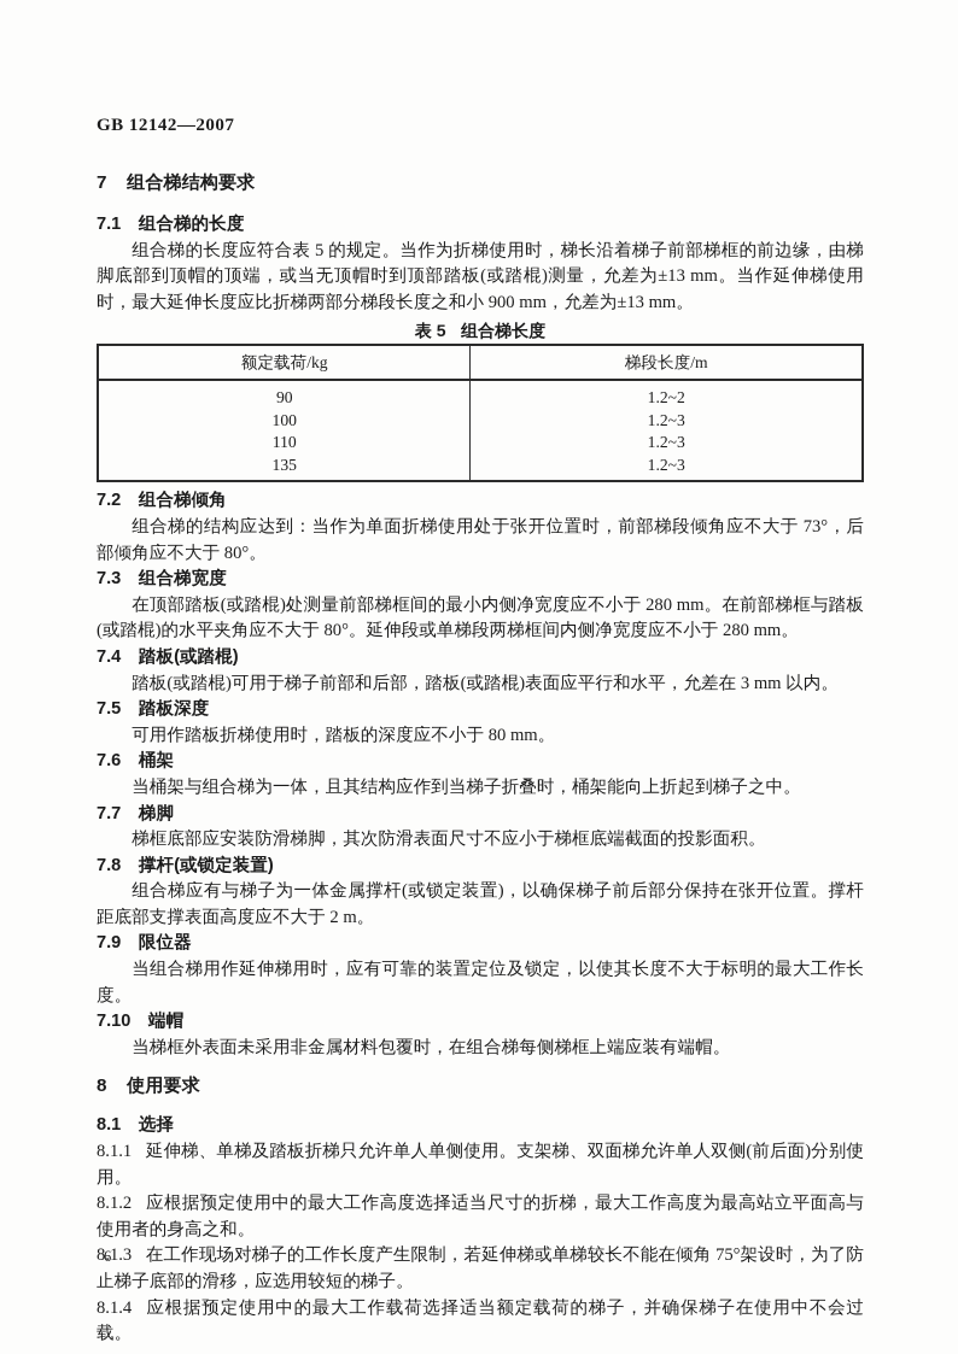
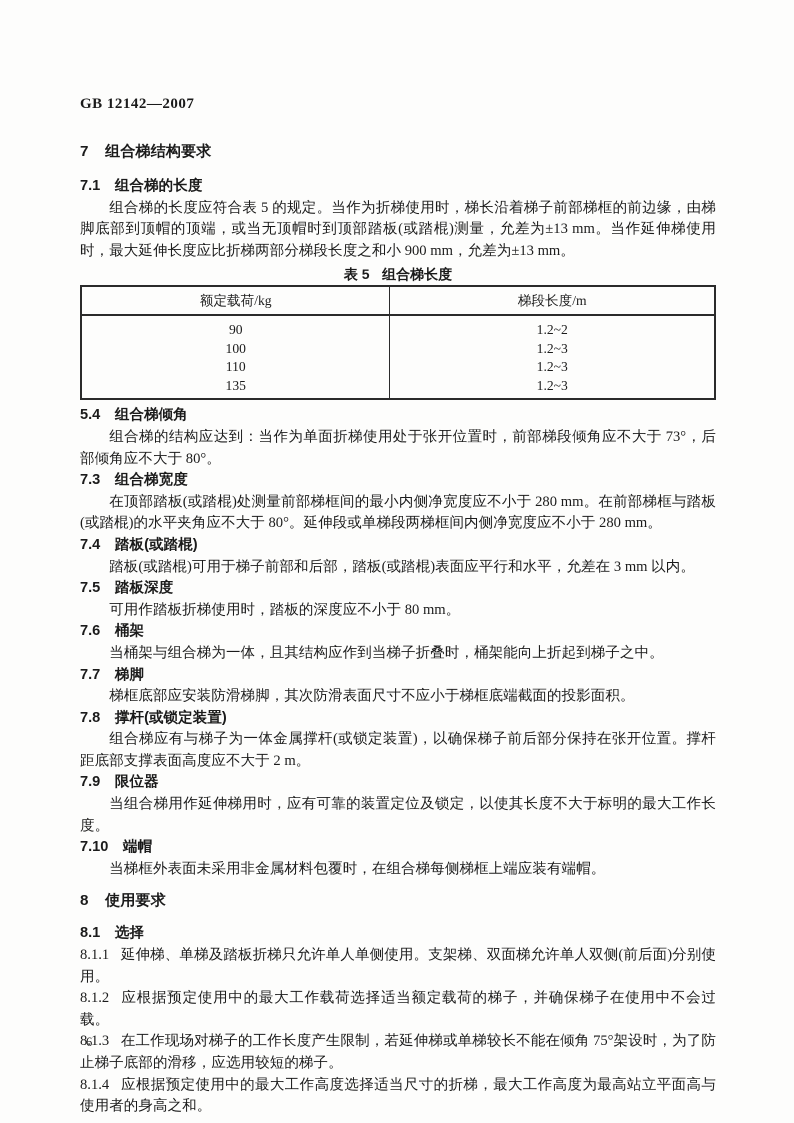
  GB 12142—2007
  7 组合梯结构要求
  7.1 组合梯的长度
  组合梯的长度应符合表 5 的规定。当作为折梯使用时，梯长沿着梯子前部梯框的前边缘，由梯脚底部到顶帽的顶端，或当无顶帽时到顶部踏板(或踏棍)测量，允差为±13 mm。当作延伸梯使用时，最大延伸长度应比折梯两部分梯段长度之和小 900 mm，允差为±13 mm。
  表 5 组合梯长度
  额定载荷/kg	梯段长度/m
  90	1.2~2
  100	1.2~3
  110	1.2~3
  135	1.2~3
- 7.2 组合梯倾角
+ 5.4 组合梯倾角
  组合梯的结构应达到：当作为单面折梯使用处于张开位置时，前部梯段倾角应不大于 73°，后部倾角应不大于 80°。
  7.3 组合梯宽度
  在顶部踏板(或踏棍)处测量前部梯框间的最小内侧净宽度应不小于 280 mm。在前部梯框与踏板(或踏棍)的水平夹角应不大于 80°。延伸段或单梯段两梯框间内侧净宽度应不小于 280 mm。
  7.4 踏板(或踏棍)
  踏板(或踏棍)可用于梯子前部和后部，踏板(或踏棍)表面应平行和水平，允差在 3 mm 以内。
  7.5 踏板深度
  可用作踏板折梯使用时，踏板的深度应不小于 80 mm。
  7.6 桶架
  当桶架与组合梯为一体，且其结构应作到当梯子折叠时，桶架能向上折起到梯子之中。
  7.7 梯脚
  梯框底部应安装防滑梯脚，其次防滑表面尺寸不应小于梯框底端截面的投影面积。
  7.8 撑杆(或锁定装置)
  组合梯应有与梯子为一体金属撑杆(或锁定装置)，以确保梯子前后部分保持在张开位置。撑杆距底部支撑表面高度应不大于 2 m。
  7.9 限位器
  当组合梯用作延伸梯用时，应有可靠的装置定位及锁定，以使其长度不大于标明的最大工作长度。
  7.10 端帽
  当梯框外表面未采用非金属材料包覆时，在组合梯每侧梯框上端应装有端帽。
  8 使用要求
  8.1 选择
  8.1.1 延伸梯、单梯及踏板折梯只允许单人单侧使用。支架梯、双面梯允许单人双侧(前后面)分别使用。
- 8.1.2 应根据预定使用中的最大工作高度选择适当尺寸的折梯，最大工作高度为最高站立平面高与使用者的身高之和。
+ 8.1.2 应根据预定使用中的最大工作载荷选择适当额定载荷的梯子，并确保梯子在使用中不会过载。
  8.1.3 在工作现场对梯子的工作长度产生限制，若延伸梯或单梯较长不能在倾角 75°架设时，为了防止梯子底部的滑移，应选用较短的梯子。
- 8.1.4 应根据预定使用中的最大工作载荷选择适当额定载荷的梯子，并确保梯子在使用中不会过载。
+ 8.1.4 应根据预定使用中的最大工作高度选择适当尺寸的折梯，最大工作高度为最高站立平面高与使用者的身高之和。
  6
